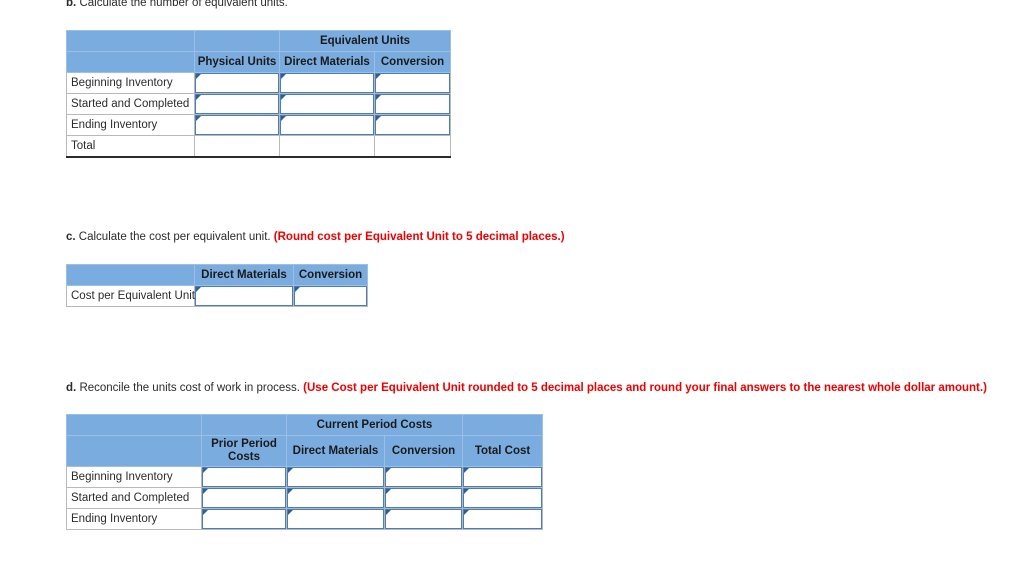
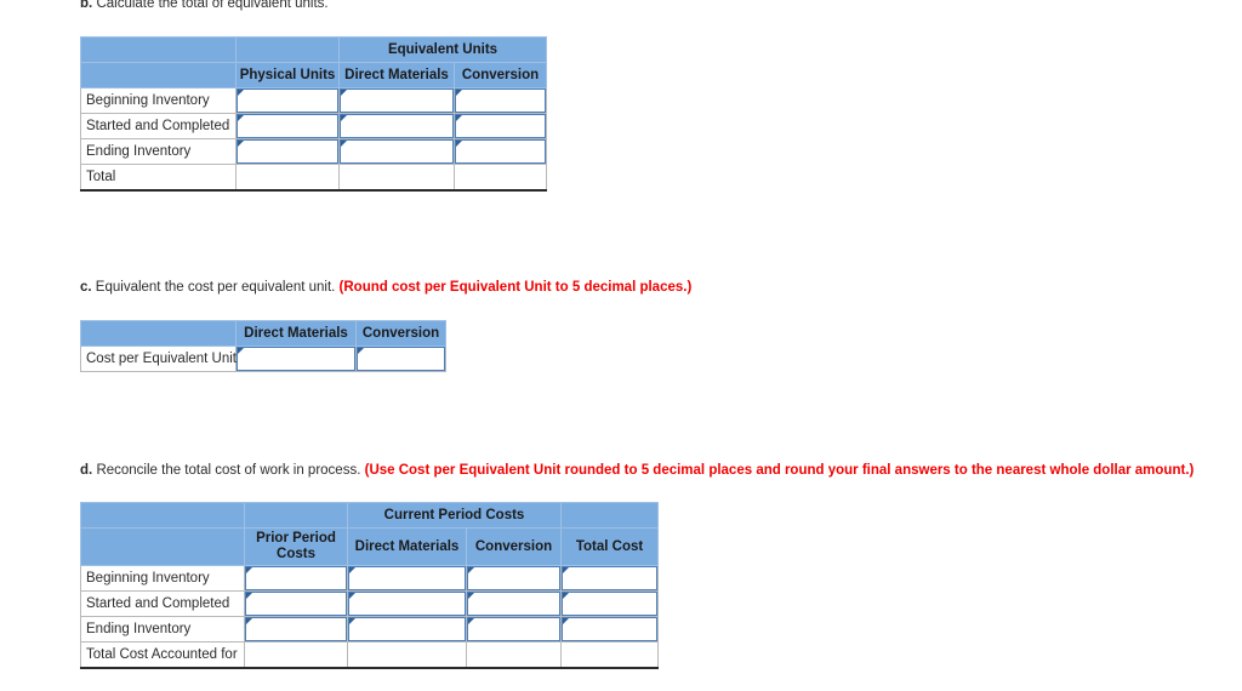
- b. Calculate the number of equivalent units.
+ b. Calculate the total of equivalent units.
  		Equivalent Units
  	Physical Units	Direct Materials	Conversion
  Beginning Inventory
  Started and Completed
  Ending Inventory
  Total
- c. Calculate the cost per equivalent unit. (Round cost per Equivalent Unit to 5 decimal places.)
+ c. Equivalent the cost per equivalent unit. (Round cost per Equivalent Unit to 5 decimal places.)
  	Direct Materials	Conversion
  Cost per Equivalent Unit
- d. Reconcile the units cost of work in process. (Use Cost per Equivalent Unit rounded to 5 decimal places and round your final answers to the nearest whole dollar amount.)
+ d. Reconcile the total cost of work in process. (Use Cost per Equivalent Unit rounded to 5 decimal places and round your final answers to the nearest whole dollar amount.)
  		Current Period Costs
  	Prior Period Costs	Direct Materials	Conversion	Total Cost
  Beginning Inventory
  Started and Completed
  Ending Inventory
+ Total Cost Accounted for
